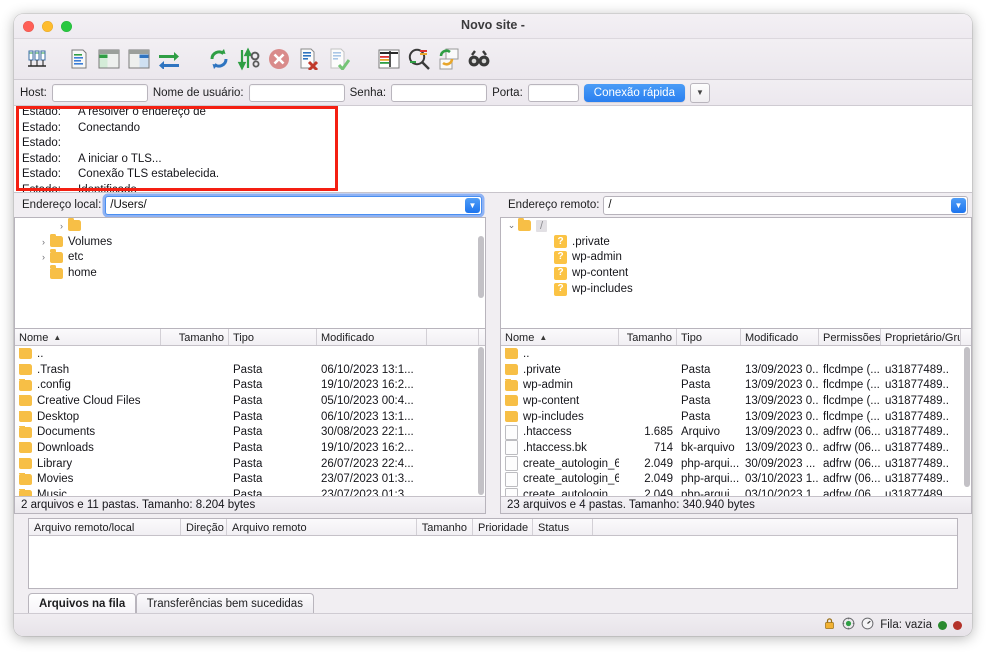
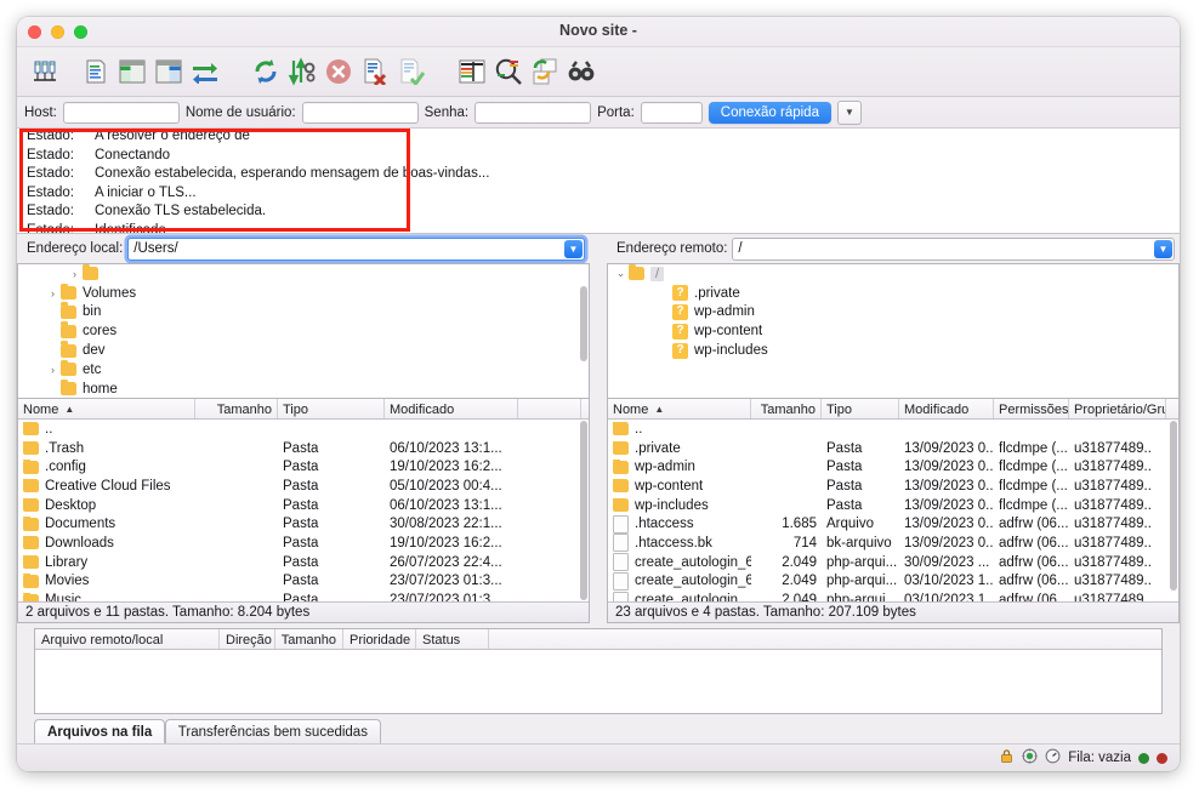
  Novo site -
  Host:
  Nome de usuário:
  Senha:
  Porta:
  Conexão rápida
  ▼
  Estado:
  A resolver o endereço de
  Estado:
  Conectando
  Estado:
+ Conexão estabelecida, esperando mensagem de boas-vindas...
  Estado:
  A iniciar o TLS...
  Estado:
  Conexão TLS estabelecida.
  Estado:
  Identificado
  Endereço local:
  /Users/
  ▼
  ›
  ›
  Volumes
+ bin
+ cores
+ dev
  ›
  etc
  home
  Nome
  ▲
  Tamanho
  Tipo
  Modificado
  ..
  .Trash
  Pasta
  06/10/2023 13:1...
  .config
  Pasta
  19/10/2023 16:2...
  Creative Cloud Files
  Pasta
  05/10/2023 00:4...
  Desktop
  Pasta
  06/10/2023 13:1...
  Documents
  Pasta
  30/08/2023 22:1...
  Downloads
  Pasta
  19/10/2023 16:2...
  Library
  Pasta
  26/07/2023 22:4...
  Movies
  Pasta
  23/07/2023 01:3...
  2 arquivos e 11 pastas. Tamanho: 8.204 bytes
  Endereço remoto:
  /
  ▼
  ⌄
  /
  ?
  .private
  ?
  wp-admin
  ?
  wp-content
  ?
  wp-includes
  Nome
  ▲
  Tamanho
  Tipo
  Modificado
  Permissões
  Proprietário/Gr
  ..
  .private
  Pasta
  13/09/2023 0..
  flcdmpe (...
  u31877489..
  wp-admin
  Pasta
  13/09/2023 0..
  flcdmpe (...
  u31877489..
  wp-content
  Pasta
  13/09/2023 0..
  flcdmpe (...
  u31877489..
  wp-includes
  Pasta
  13/09/2023 0..
  flcdmpe (...
  u31877489..
  .htaccess
  1.685
  Arquivo
  13/09/2023 0..
  adfrw (06...
  u31877489..
  .htaccess.bk
  714
  bk-arquivo
  13/09/2023 0..
  adfrw (06...
  u31877489..
  create_autologin_6
  2.049
  php-arqui...
  30/09/2023 ...
  adfrw (06...
  u31877489..
  create_autologin_6
  2.049
  php-arqui...
  03/10/2023 1..
  adfrw (06...
  u31877489..
- 23 arquivos e 4 pastas. Tamanho: 340.940 bytes
+ 23 arquivos e 4 pastas. Tamanho: 207.109 bytes
  Arquivo remoto/local
  Direção
- Arquivo remoto
  Tamanho
  Prioridade
  Status
  Arquivos na fila
  Transferências bem sucedidas
  Fila: vazia
